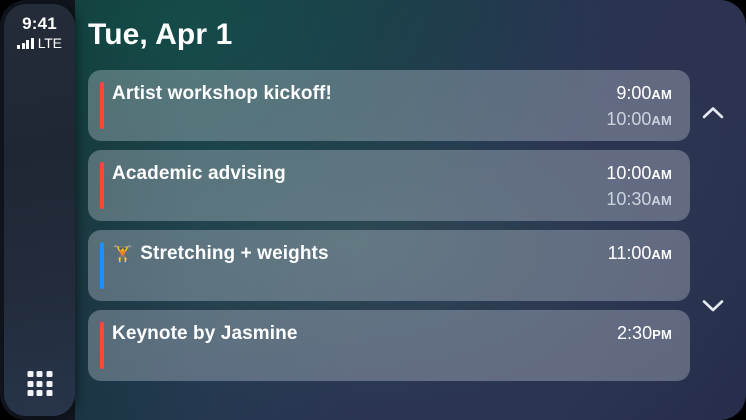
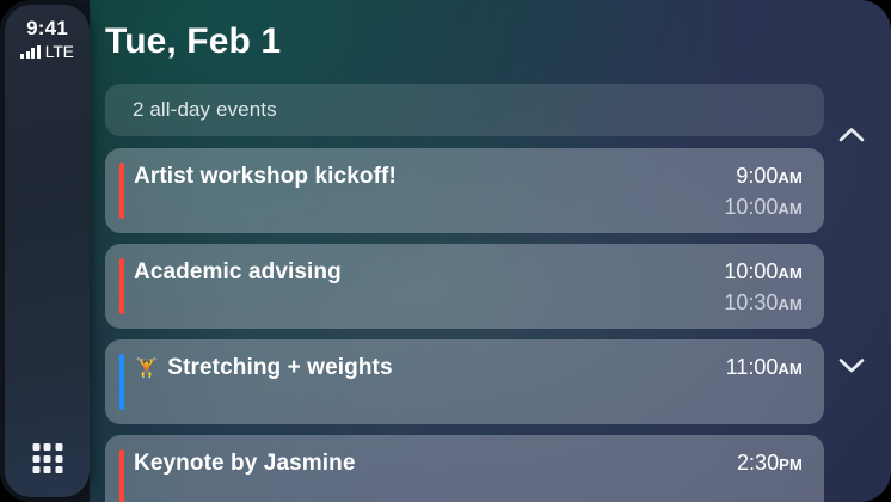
  9:41
  LTE
- Tue, Apr 1
+ Tue, Feb 1
+ 2 all-day events
  Artist workshop kickoff!
  9:00AM
  10:00AM
  Academic advising
  10:00AM
  10:30AM
  🏋️
  Stretching + weights
  11:00AM
  Keynote by Jasmine
  2:30PM
